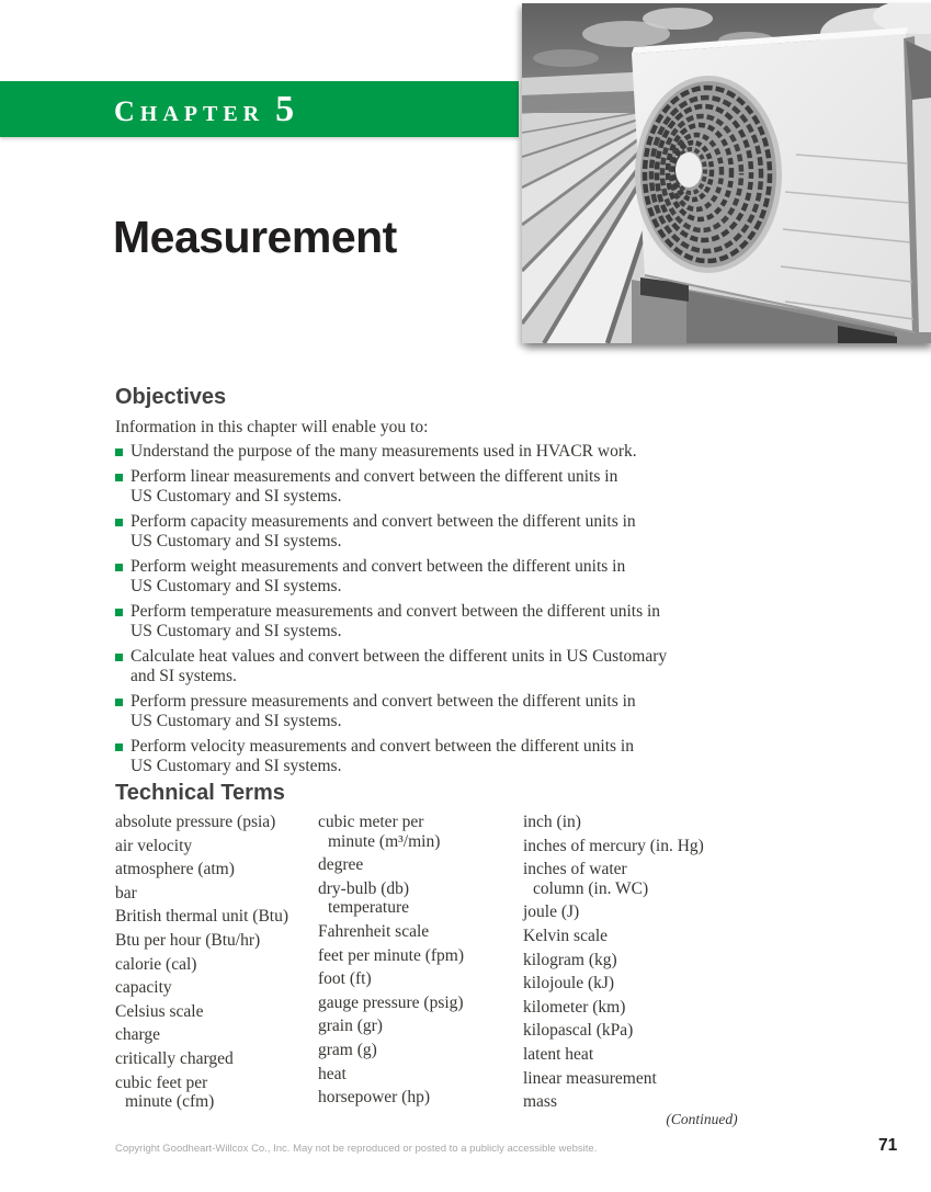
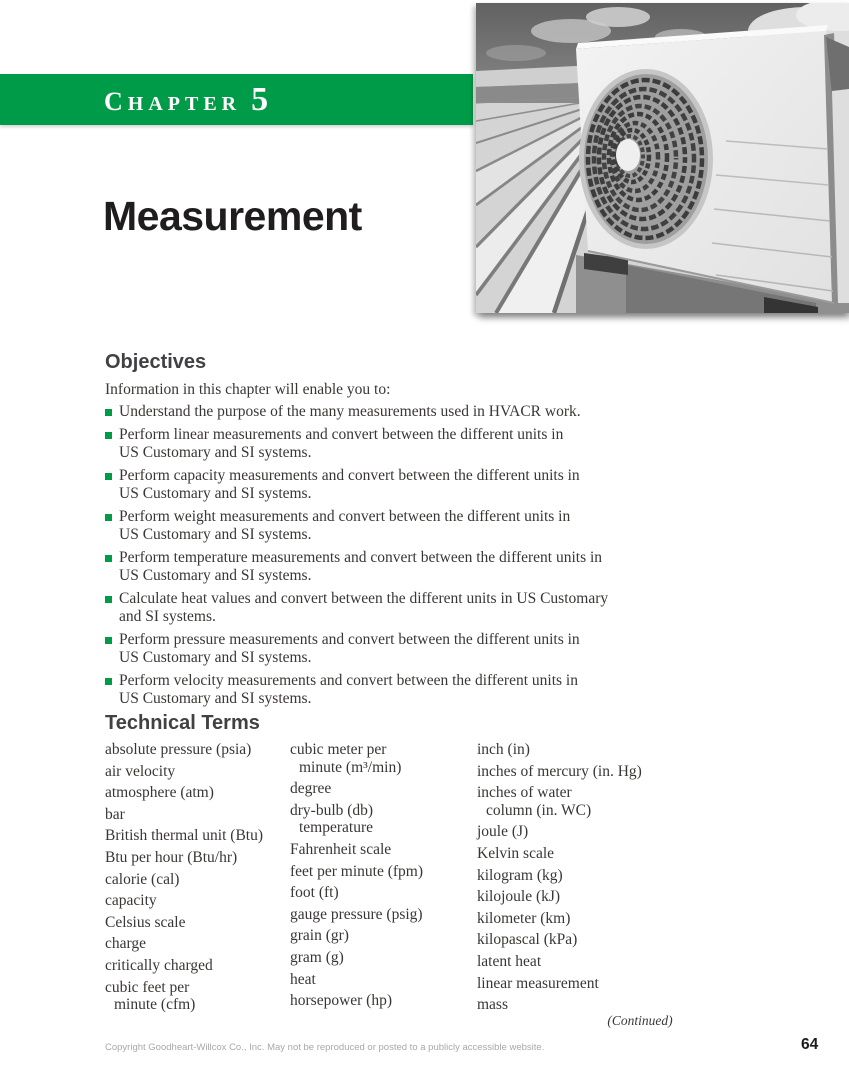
  CHAPTER
  5
  Measurement
  Objectives
  Information in this chapter will enable you to:
  Understand the purpose of the many measurements used in HVACR work.
  Perform linear measurements and convert between the different units in
  US Customary and SI systems.
  Perform capacity measurements and convert between the different units in
  US Customary and SI systems.
  Perform weight measurements and convert between the different units in
  US Customary and SI systems.
  Perform temperature measurements and convert between the different units in
  US Customary and SI systems.
  Calculate heat values and convert between the different units in US Customary
  and SI systems.
  Perform pressure measurements and convert between the different units in
  US Customary and SI systems.
  Perform velocity measurements and convert between the different units in
  US Customary and SI systems.
  Technical Terms
  absolute pressure (psia)
  air velocity
  atmosphere (atm)
  bar
  British thermal unit (Btu)
  Btu per hour (Btu/hr)
  calorie (cal)
  capacity
  Celsius scale
  charge
  critically charged
  cubic feet per
  minute (cfm)
  cubic meter per
  minute (m³/min)
  degree
  dry-bulb (db)
  temperature
  Fahrenheit scale
  feet per minute (fpm)
  foot (ft)
  gauge pressure (psig)
  grain (gr)
  gram (g)
  heat
  horsepower (hp)
  inch (in)
  inches of mercury (in. Hg)
  inches of water
  column (in. WC)
  joule (J)
  Kelvin scale
  kilogram (kg)
  kilojoule (kJ)
  kilometer (km)
  kilopascal (kPa)
  latent heat
  linear measurement
  mass
  (Continued)
  Copyright Goodheart-Willcox Co., Inc. May not be reproduced or posted to a publicly accessible website.
- 71
+ 64
